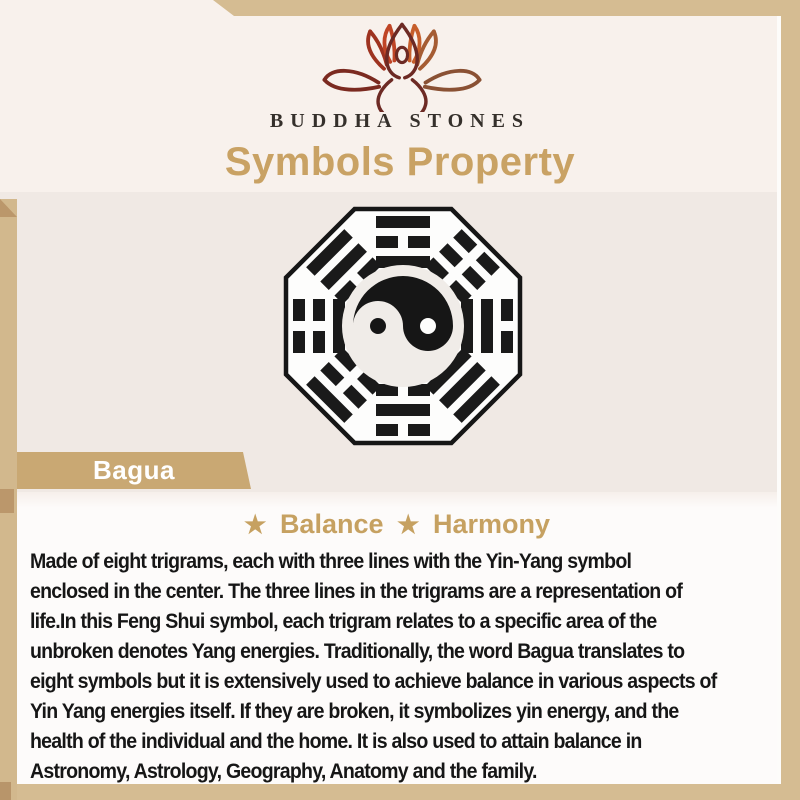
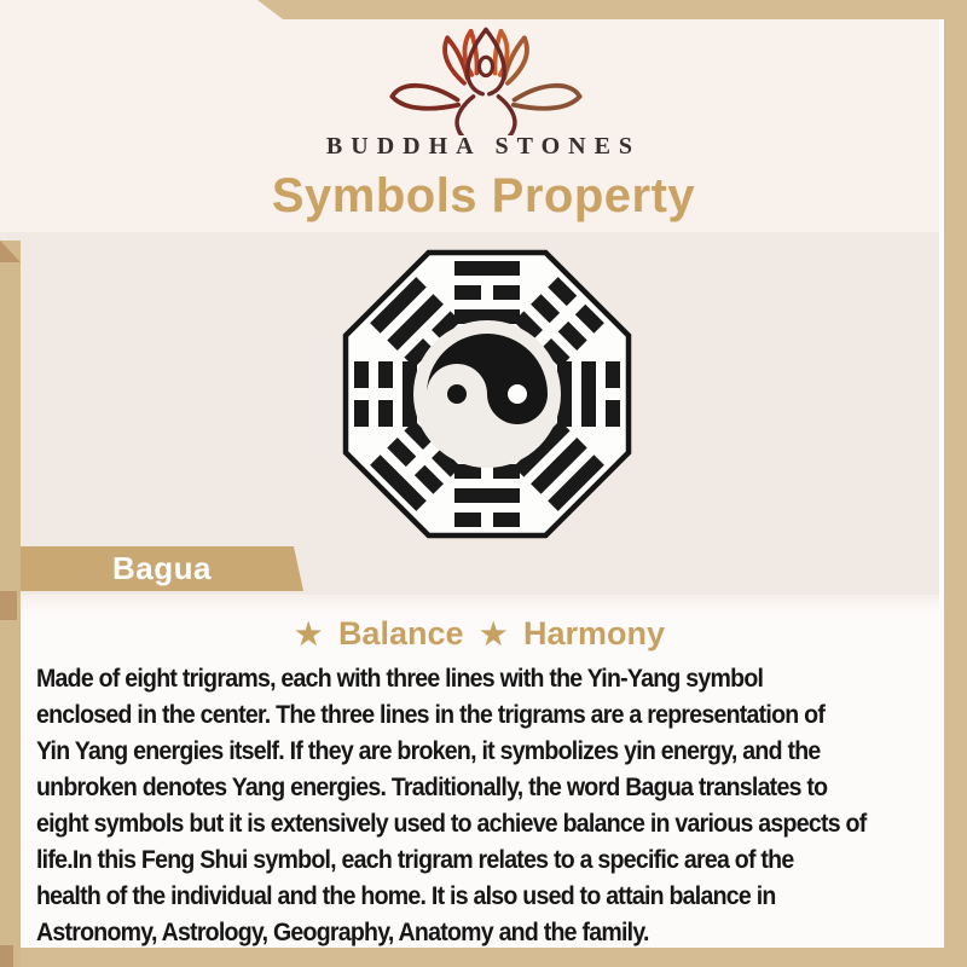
  BUDDHA STONES
  Symbols Property
  ★ Balance ★ Harmony
  Made of eight trigrams, each with three lines with the Yin-Yang symbol
  enclosed in the center. The three lines in the trigrams are a representation of
- life.In this Feng Shui symbol, each trigram relates to a specific area of the
+ Yin Yang energies itself. If they are broken, it symbolizes yin energy, and the
  unbroken denotes Yang energies. Traditionally, the word Bagua translates to
  eight symbols but it is extensively used to achieve balance in various aspects of
- Yin Yang energies itself. If they are broken, it symbolizes yin energy, and the
+ life.In this Feng Shui symbol, each trigram relates to a specific area of the
  health of the individual and the home. It is also used to attain balance in
  Astronomy, Astrology, Geography, Anatomy and the family.
  Bagua
